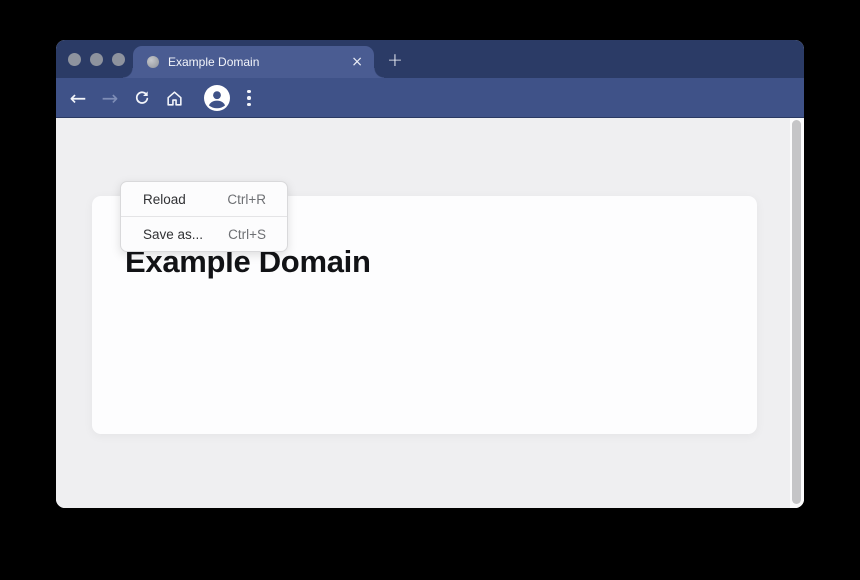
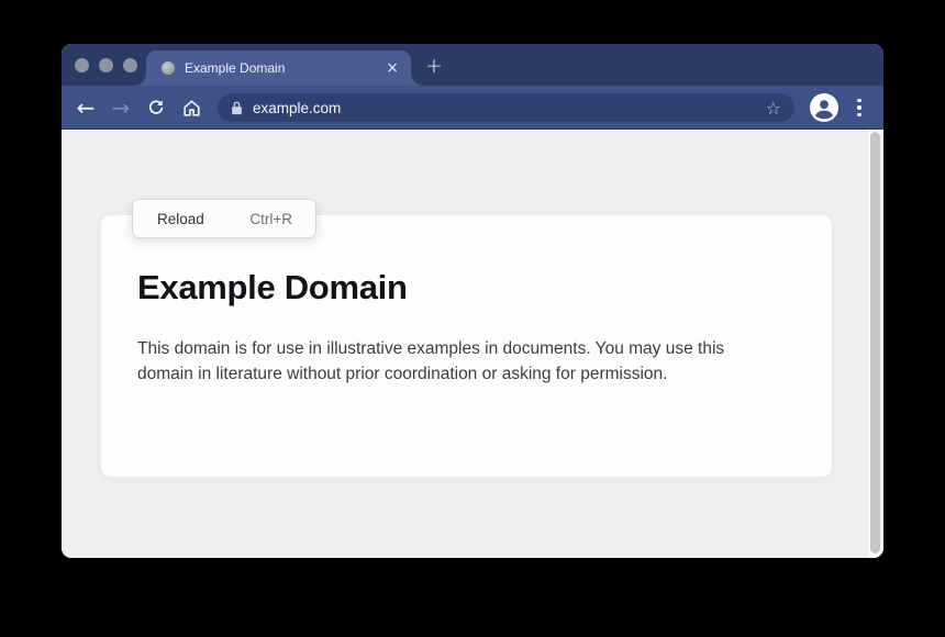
  Example Domain
  ×
  +
  ←
  →
+ example.com
+ ☆
  Example Domain
+ This domain is for use in illustrative examples in documents. You may use this domain in literature without prior coordination or asking for permission.
  Reload
  Ctrl+R
- Save as...
- Ctrl+S
